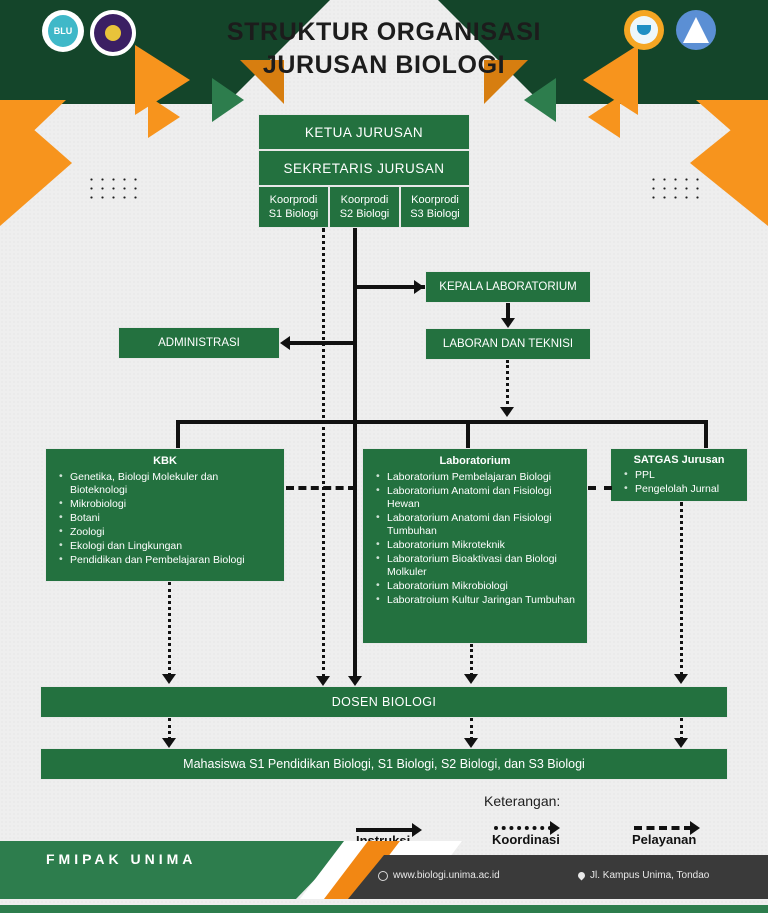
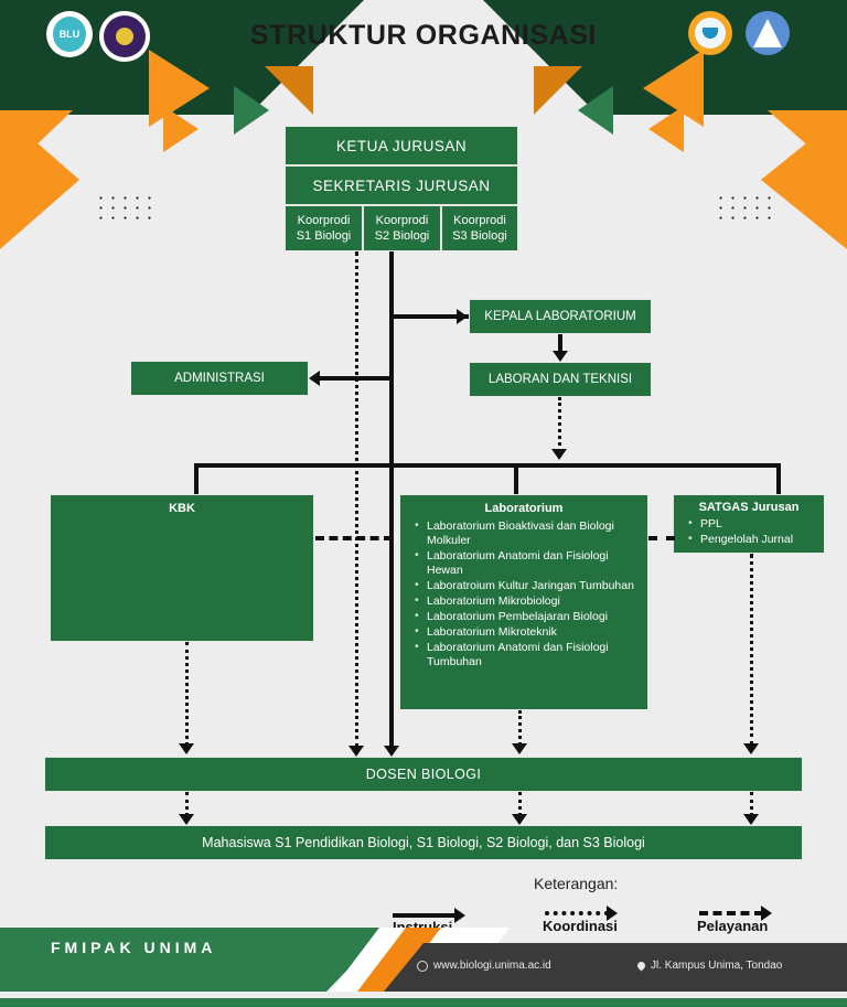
  STRUKTUR ORGANISASI
- JURUSAN BIOLOGI
  BLU
  KETUA JURUSAN
  SEKRETARIS JURUSAN
  Koorprodi
  S1 Biologi
  Koorprodi
  S2 Biologi
  Koorprodi
  S3 Biologi
  KEPALA LABORATORIUM
  LABORAN DAN TEKNISI
  ADMINISTRASI
  KBK
- Genetika, Biologi Molekuler dan Bioteknologi
- Mikrobiologi
- Botani
- Zoologi
- Ekologi dan Lingkungan
- Pendidikan dan Pembelajaran Biologi
  Laboratorium
- Laboratorium Pembelajaran Biologi
+ Laboratorium Bioaktivasi dan Biologi Molkuler
  Laboratorium Anatomi dan Fisiologi Hewan
- Laboratorium Anatomi dan Fisiologi Tumbuhan
+ Laboratroium Kultur Jaringan Tumbuhan
- Laboratorium Mikroteknik
+ Laboratorium Mikrobiologi
- Laboratorium Bioaktivasi dan Biologi Molkuler
+ Laboratorium Pembelajaran Biologi
- Laboratorium Mikrobiologi
+ Laboratorium Mikroteknik
- Laboratroium Kultur Jaringan Tumbuhan
+ Laboratorium Anatomi dan Fisiologi Tumbuhan
  SATGAS Jurusan
  PPL
  Pengelolah Jurnal
  DOSEN BIOLOGI
  Mahasiswa S1 Pendidikan Biologi, S1 Biologi, S2 Biologi, dan S3 Biologi
  Keterangan:
  Instruksi
  Koordinasi
  Pelayanan
  FMIPAK UNIMA
  www.biologi.unima.ac.id
  Jl. Kampus Unima, Tondao
